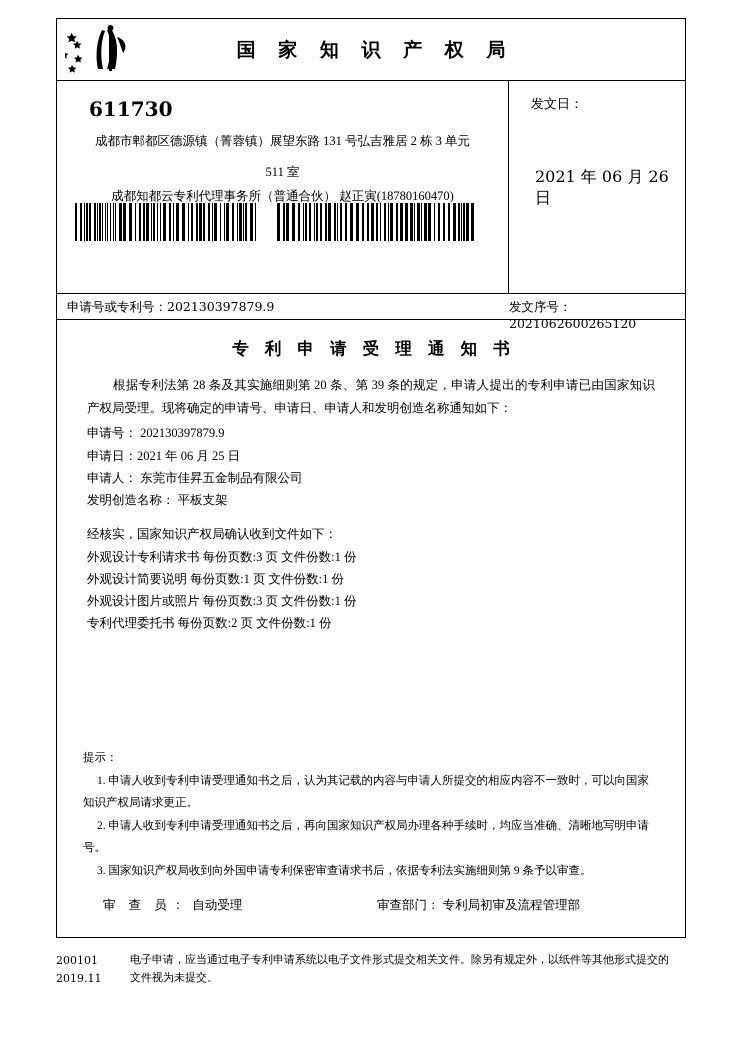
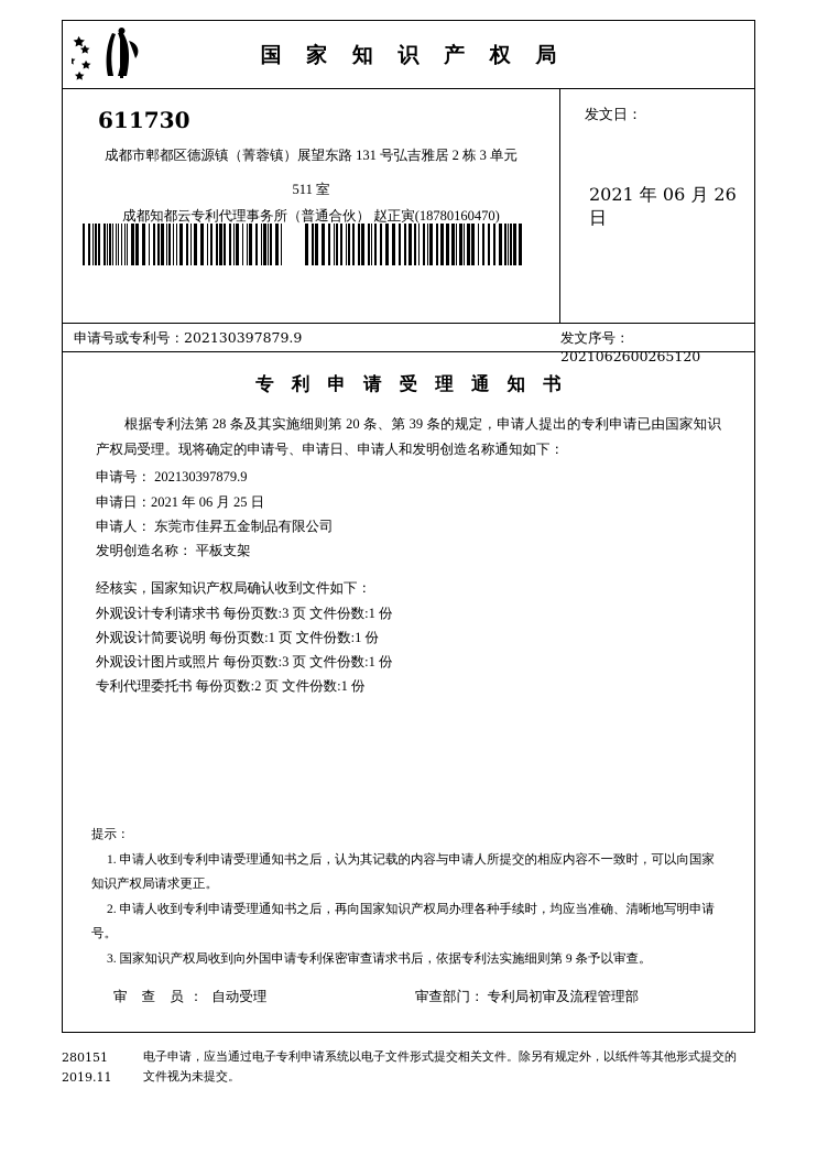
  国 家 知 识 产 权 局
  611730
  成都市郫都区德源镇（菁蓉镇）展望东路 131 号弘吉雅居 2 栋 3 单元
  511 室
  成都知都云专利代理事务所（普通合伙） 赵正寅(18780160470)
  发文日：
  2021 年 06 月 26 日
  申请号或专利号：202130397879.9
  发文序号：2021062600265120
  专 利 申 请 受 理 通 知 书
  根据专利法第 28 条及其实施细则第 20 条、第 39 条的规定，申请人提出的专利申请已由国家知识产权局受理。现将确定的申请号、申请日、申请人和发明创造名称通知如下：
  申请号： 202130397879.9
  申请日：2021 年 06 月 25 日
  申请人： 东莞市佳昇五金制品有限公司
  发明创造名称： 平板支架
  经核实，国家知识产权局确认收到文件如下：
  外观设计专利请求书 每份页数:3 页 文件份数:1 份
  外观设计简要说明 每份页数:1 页 文件份数:1 份
  外观设计图片或照片 每份页数:3 页 文件份数:1 份
  专利代理委托书 每份页数:2 页 文件份数:1 份
  提示：
  1. 申请人收到专利申请受理通知书之后，认为其记载的内容与申请人所提交的相应内容不一致时，可以向国家知识产权局请求更正。
  2. 申请人收到专利申请受理通知书之后，再向国家知识产权局办理各种手续时，均应当准确、清晰地写明申请号。
  3. 国家知识产权局收到向外国申请专利保密审查请求书后，依据专利法实施细则第 9 条予以审查。
  审 查 员： 自动受理
  审查部门： 专利局初审及流程管理部
- 200101
+ 280151
  2019.11
  电子申请，应当通过电子专利申请系统以电子文件形式提交相关文件。除另有规定外，以纸件等其他形式提交的
  文件视为未提交。
